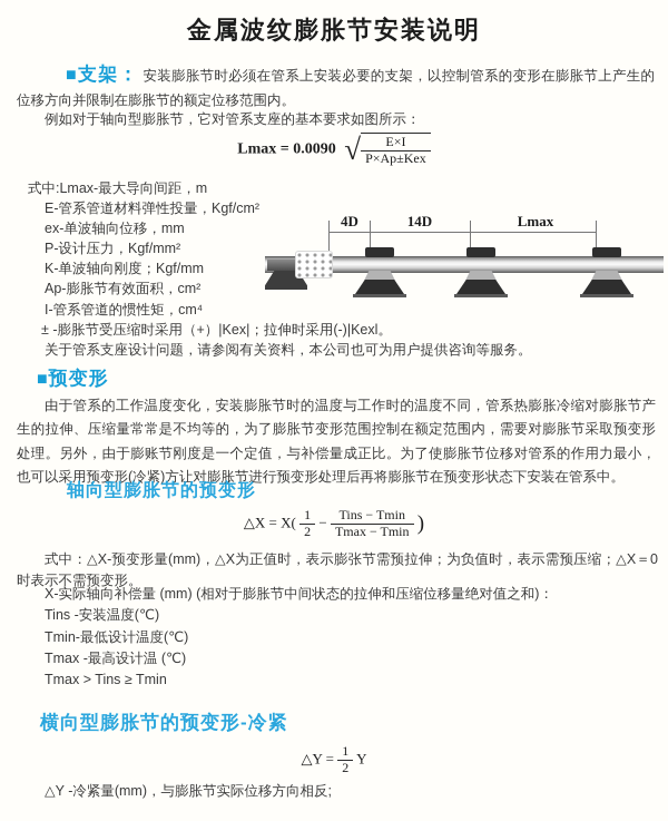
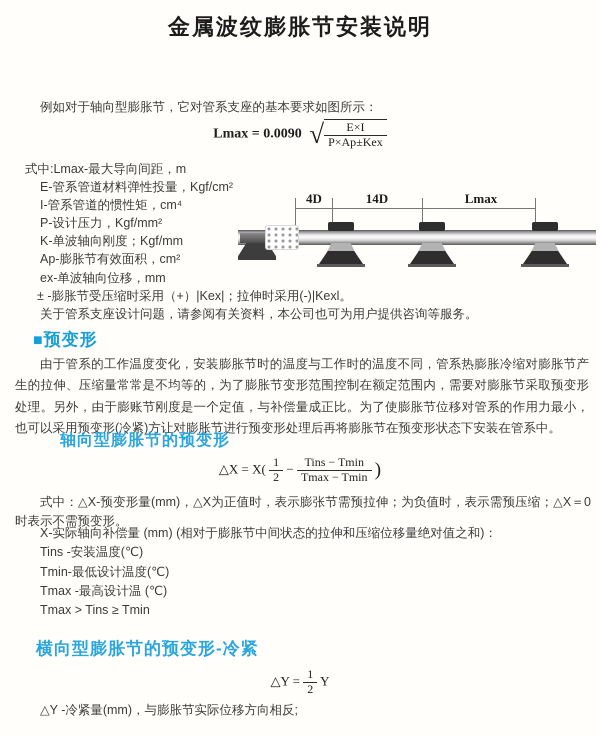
  金属波纹膨胀节安装说明
- ■支架： 安装膨胀节时必须在管系上安装必要的支架，以控制管系的变形在膨胀节上产生的位移方向并限制在膨胀节的额定位移范围内。
  例如对于轴向型膨胀节，它对管系支座的基本要求如图所示：
  Lmax = 0.0090 √
  E×I
  P×Ap±Kex
  式中:Lmax-最大导向间距，m
  E-管系管道材料弹性投量，Kgf/cm²
- ex-单波轴向位移，mm
+ I-管系管道的惯性矩，cm⁴
  P-设计压力，Kgf/mm²
  K-单波轴向刚度；Kgf/mm
  Ap-膨胀节有效面积，cm²
- I-管系管道的惯性矩，cm⁴
+ ex-单波轴向位移，mm
  ± -膨胀节受压缩时采用（+）|Kex|；拉伸时采用(-)|Kexl。
  关于管系支座设计问题，请参阅有关资料，本公司也可为用户提供咨询等服务。
  4D
  14D
  Lmax
  ■预变形
  由于管系的工作温度变化，安装膨胀节时的温度与工作时的温度不同，管系热膨胀冷缩对膨胀节产生的拉伸、压缩量常常是不均等的，为了膨胀节变形范围控制在额定范围内，需要对膨胀节采取预变形处理。另外，由于膨账节刚度是一个定值，与补偿量成正比。为了使膨胀节位移对管系的作用力最小，也可以采用预变形(冷紧)方让对膨胀节进行预变形处理后再将膨胀节在预变形状态下安装在管系中。
  轴向型膨胀节的预变形
  △X = X(
  1
  2
  −
  Tins − Tmin
  Tmax − Tmin
  )
  式中：△X-预变形量(mm)，△X为正值时，表示膨张节需预拉伸；为负值时，表示需预压缩；△X＝0时表示不需预变形。
  X-实际轴向补偿量 (mm) (相对于膨胀节中间状态的拉伸和压缩位移量绝对值之和)：
  Tins -安装温度(℃)
  Tmin-最低设计温度(℃)
  Tmax -最高设计温 (℃)
  Tmax > Tins ≥ Tmin
  横向型膨胀节的预变形-冷紧
  △Y =
  1
  2
  Y
  △Y -冷紧量(mm)，与膨胀节实际位移方向相反;
